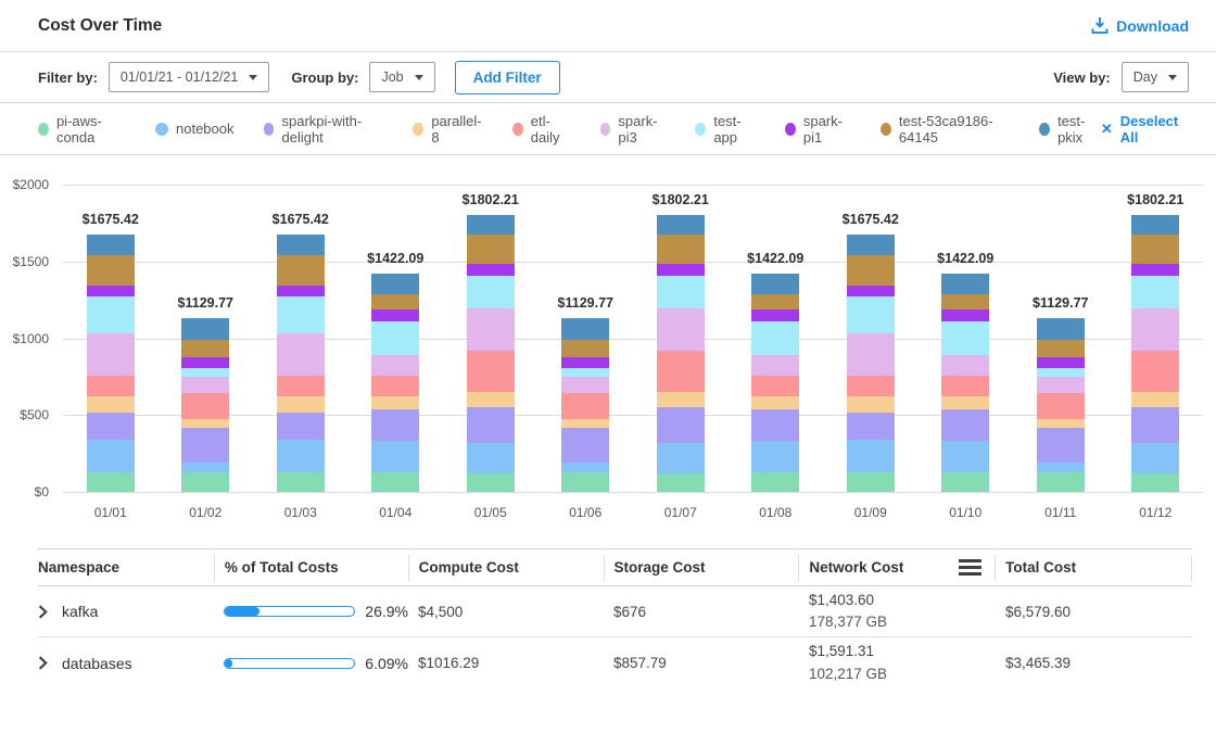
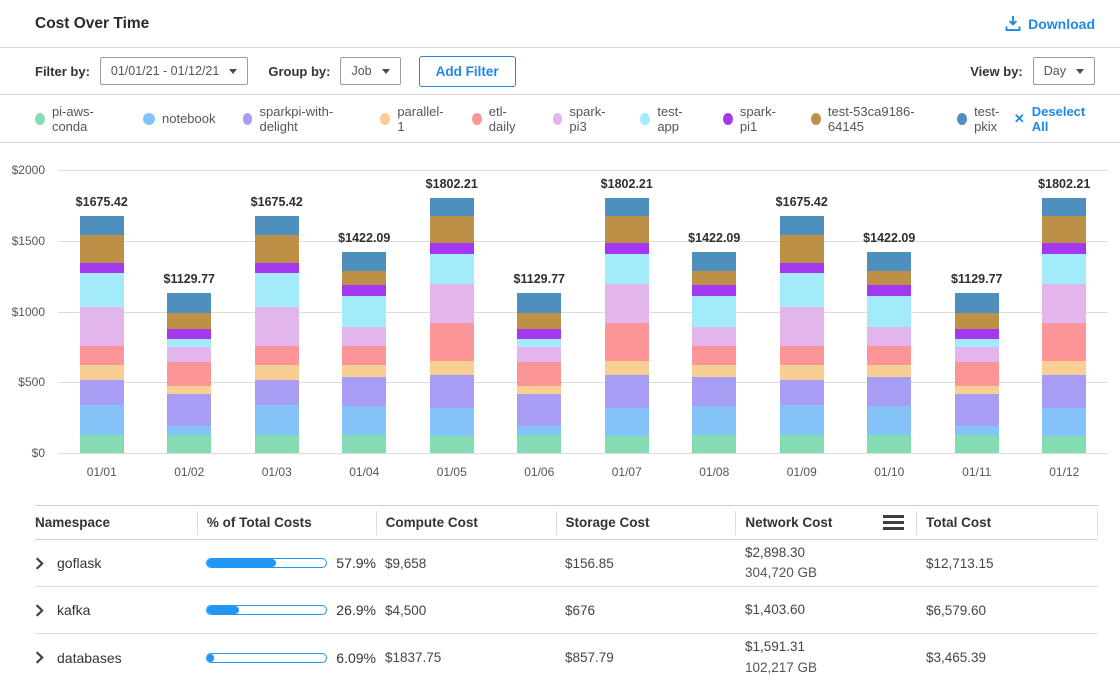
  Cost Over Time
  Download
  Filter by:
  01/01/21 - 01/12/21
  Group by:
  Job
  Add Filter
  View by:
  Day
  pi-aws-conda
  notebook
  sparkpi-with-delight
- parallel-8
+ parallel-1
  etl-daily
  spark-pi3
  test-app
  spark-pi1
  test-53ca9186-64145
  test-pkix
  ✕
  Deselect All
  $2000
  $1500
  $1000
  $500
  $0
  $1675.42
  $1129.77
  $1675.42
  $1422.09
  $1802.21
  $1129.77
  $1802.21
  $1422.09
  $1675.42
  $1422.09
  $1129.77
  $1802.21
  01/01
  01/02
  01/03
  01/04
  01/05
  01/06
  01/07
  01/08
  01/09
  01/10
  01/11
  01/12
  Namespace
  % of Total Costs
  Compute Cost
  Storage Cost
  Network Cost
  Total Cost
+ goflask
+ 57.9%
+ $9,658
+ $156.85
+ $2,898.30
+ 304,720 GB
+ $12,713.15
  kafka
  26.9%
  $4,500
  $676
  $1,403.60
- 178,377 GB
  $6,579.60
  databases
  6.09%
- $1016.29
+ $1837.75
  $857.79
  $1,591.31
  102,217 GB
  $3,465.39
